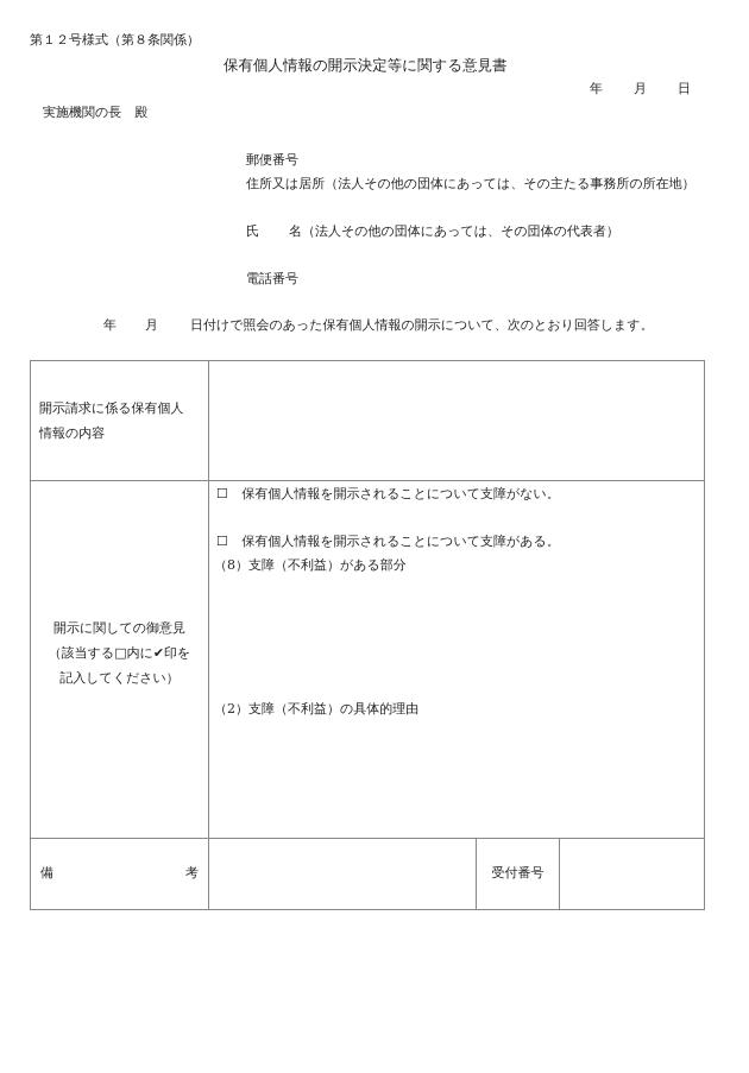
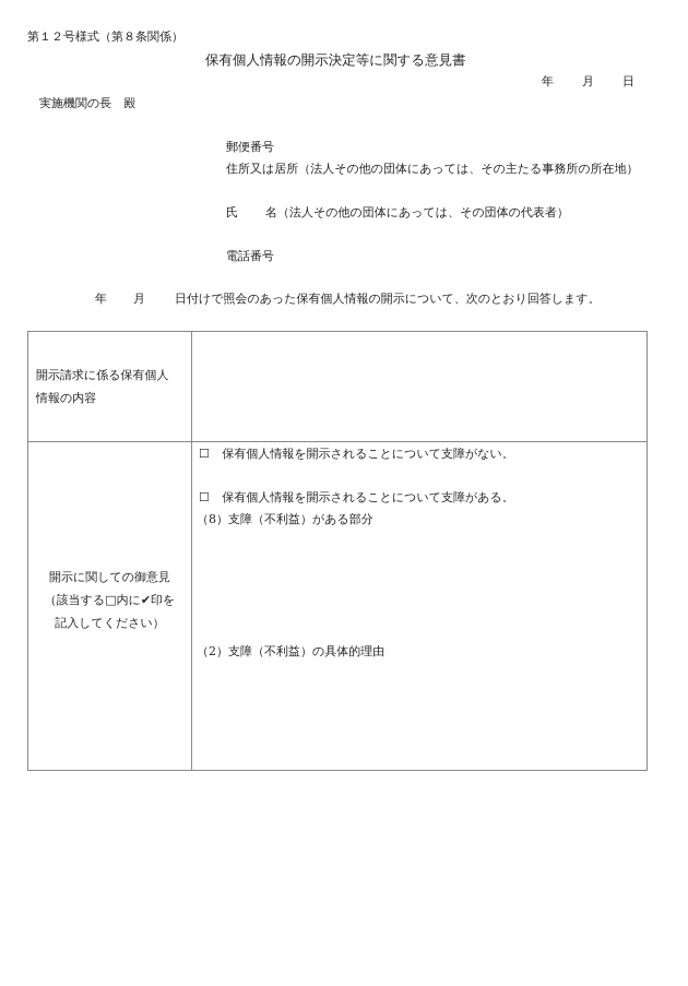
  第１２号様式（第８条関係）
  保有個人情報の開示決定等に関する意見書
  年
  月
  日
  実施機関の長 殿
  郵便番号
  住所又は居所（法人その他の団体にあっては、その主たる事務所の所在地）
  氏
  名（法人その他の団体にあっては、その団体の代表者）
  電話番号
  年
  月
  日付けで照会のあった保有個人情報の開示について、次のとおり回答します。
  開示請求に係る保有個人 情報の内容
  開示に関しての御意見 （該当する□内に✔印を 記入してください）	☐ 保有個人情報を開示されることについて支障がない。 ☐ 保有個人情報を開示されることについて支障がある。 （8）支障（不利益）がある部分 （2）支障（不利益）の具体的理由
- 備 考		受付番号
